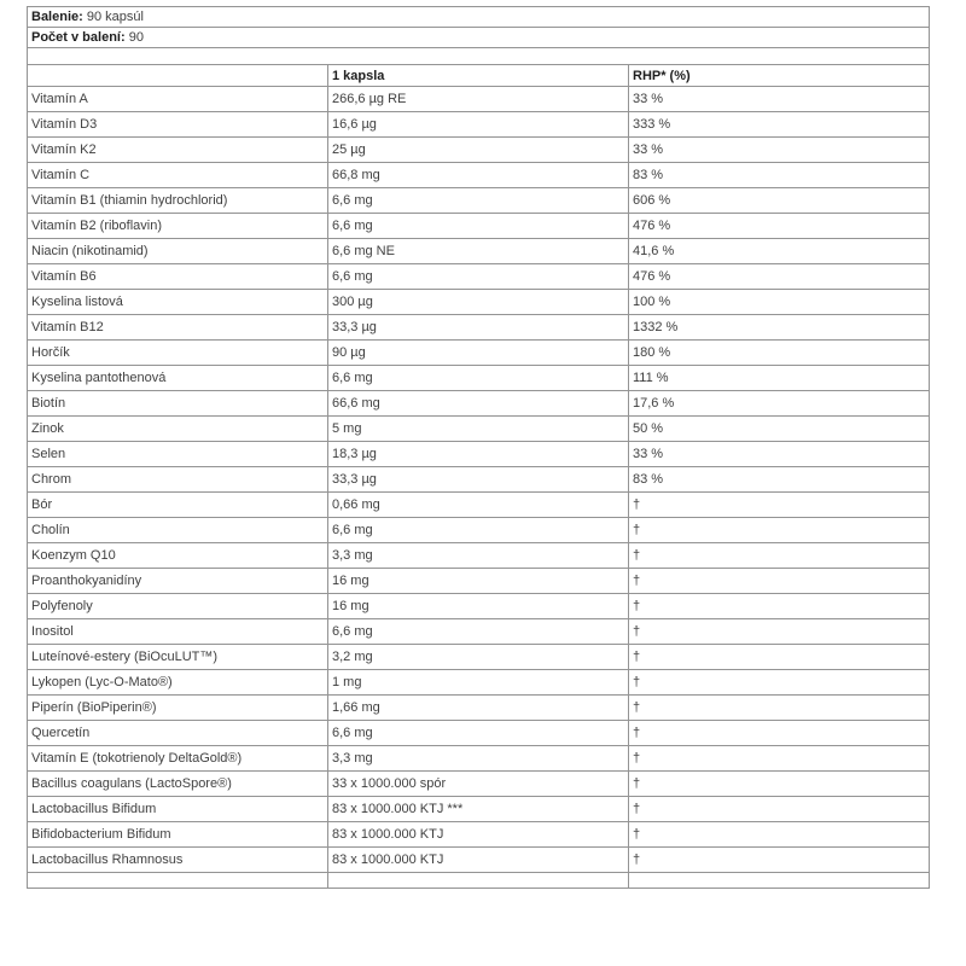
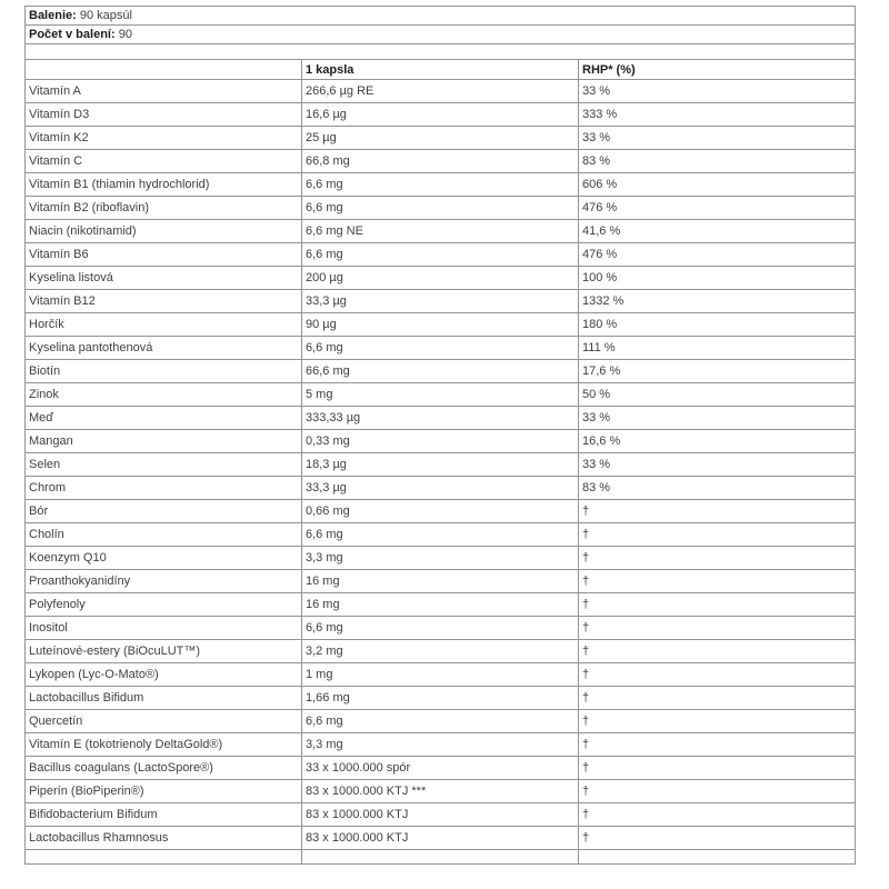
  Balenie: 90 kapsúl
  Počet v balení: 90
  	1 kapsla	RHP* (%)
  Vitamín A	266,6 µg RE	33 %
  Vitamín D3	16,6 µg	333 %
  Vitamín K2	25 µg	33 %
  Vitamín C	66,8 mg	83 %
  Vitamín B1 (thiamin hydrochlorid)	6,6 mg	606 %
  Vitamín B2 (riboflavin)	6,6 mg	476 %
  Niacin (nikotinamid)	6,6 mg NE	41,6 %
  Vitamín B6	6,6 mg	476 %
- Kyselina listová	300 µg	100 %
+ Kyselina listová	200 µg	100 %
  Vitamín B12	33,3 µg	1332 %
  Horčík	90 µg	180 %
  Kyselina pantothenová	6,6 mg	111 %
  Biotín	66,6 mg	17,6 %
  Zinok	5 mg	50 %
+ Meď	333,33 µg	33 %
+ Mangan	0,33 mg	16,6 %
  Selen	18,3 µg	33 %
  Chrom	33,3 µg	83 %
  Bór	0,66 mg	†
  Cholín	6,6 mg	†
  Koenzym Q10	3,3 mg	†
  Proanthokyanidíny	16 mg	†
  Polyfenoly	16 mg	†
  Inositol	6,6 mg	†
  Luteínové-estery (BiOcuLUT™)	3,2 mg	†
  Lykopen (Lyc-O-Mato®)	1 mg	†
- Piperín (BioPiperin®)	1,66 mg	†
+ Lactobacillus Bifidum	1,66 mg	†
  Quercetín	6,6 mg	†
  Vitamín E (tokotrienoly DeltaGold®)	3,3 mg	†
  Bacillus coagulans (LactoSpore®)	33 x 1000.000 spór	†
- Lactobacillus Bifidum	83 x 1000.000 KTJ ***	†
+ Piperín (BioPiperin®)	83 x 1000.000 KTJ ***	†
  Bifidobacterium Bifidum	83 x 1000.000 KTJ	†
  Lactobacillus Rhamnosus	83 x 1000.000 KTJ	†
